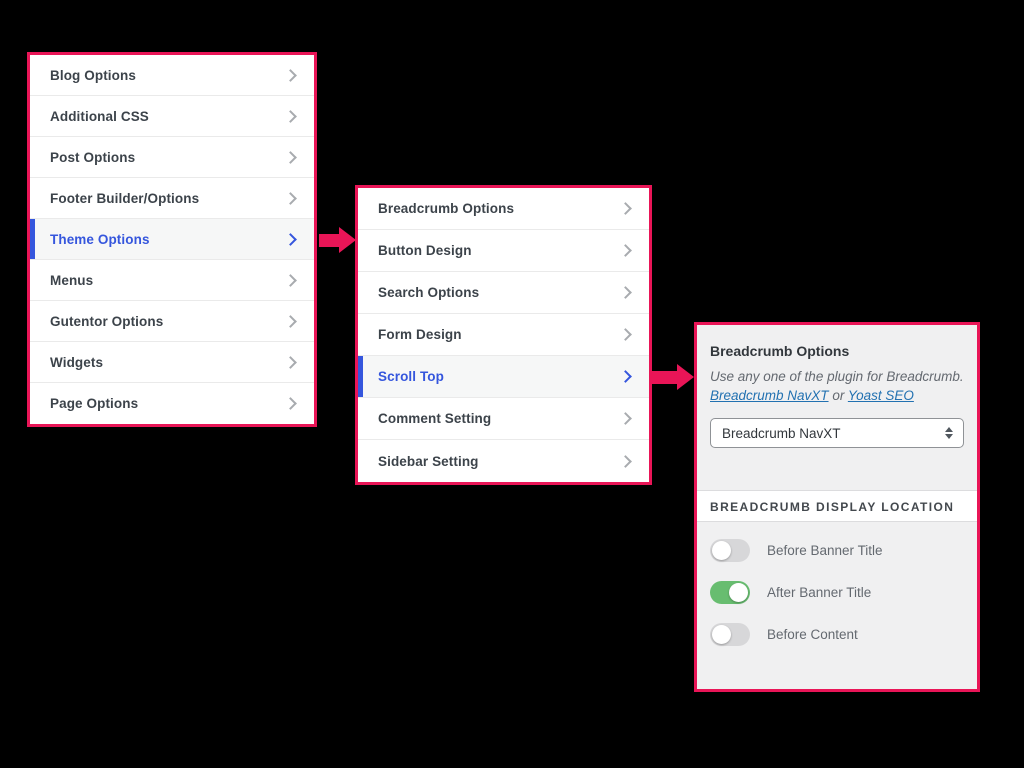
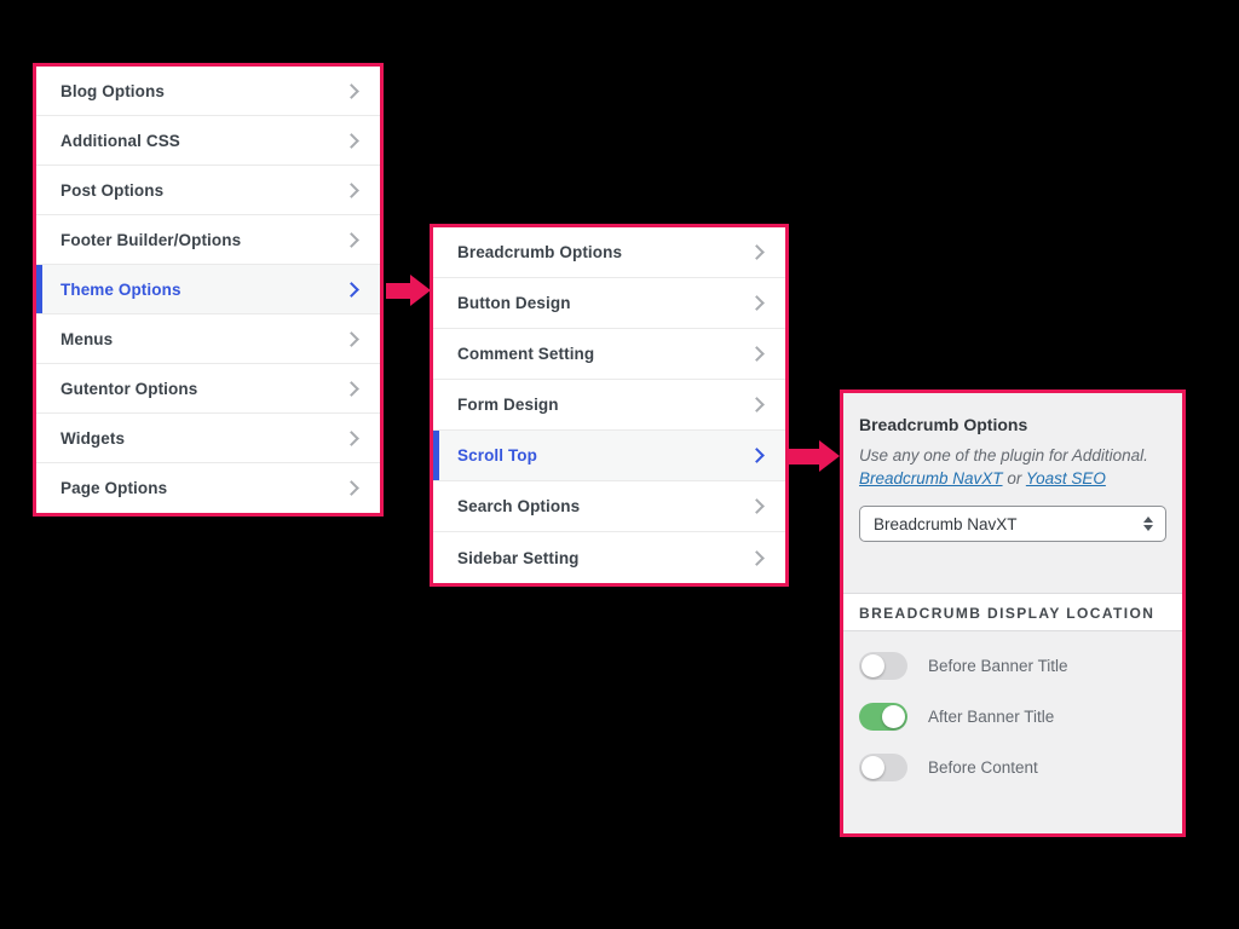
  Blog Options
  Additional CSS
  Post Options
  Footer Builder/Options
  Theme Options
  Menus
  Gutentor Options
  Widgets
  Page Options
  Breadcrumb Options
  Button Design
- Search Options
+ Comment Setting
  Form Design
  Scroll Top
- Comment Setting
+ Search Options
  Sidebar Setting
  Breadcrumb Options
- Use any one of the plugin for Breadcrumb.
+ Use any one of the plugin for Additional.
  Breadcrumb NavXT or Yoast SEO
  Breadcrumb NavXT
  BREADCRUMB DISPLAY LOCATION
  Before Banner Title
  After Banner Title
  Before Content
